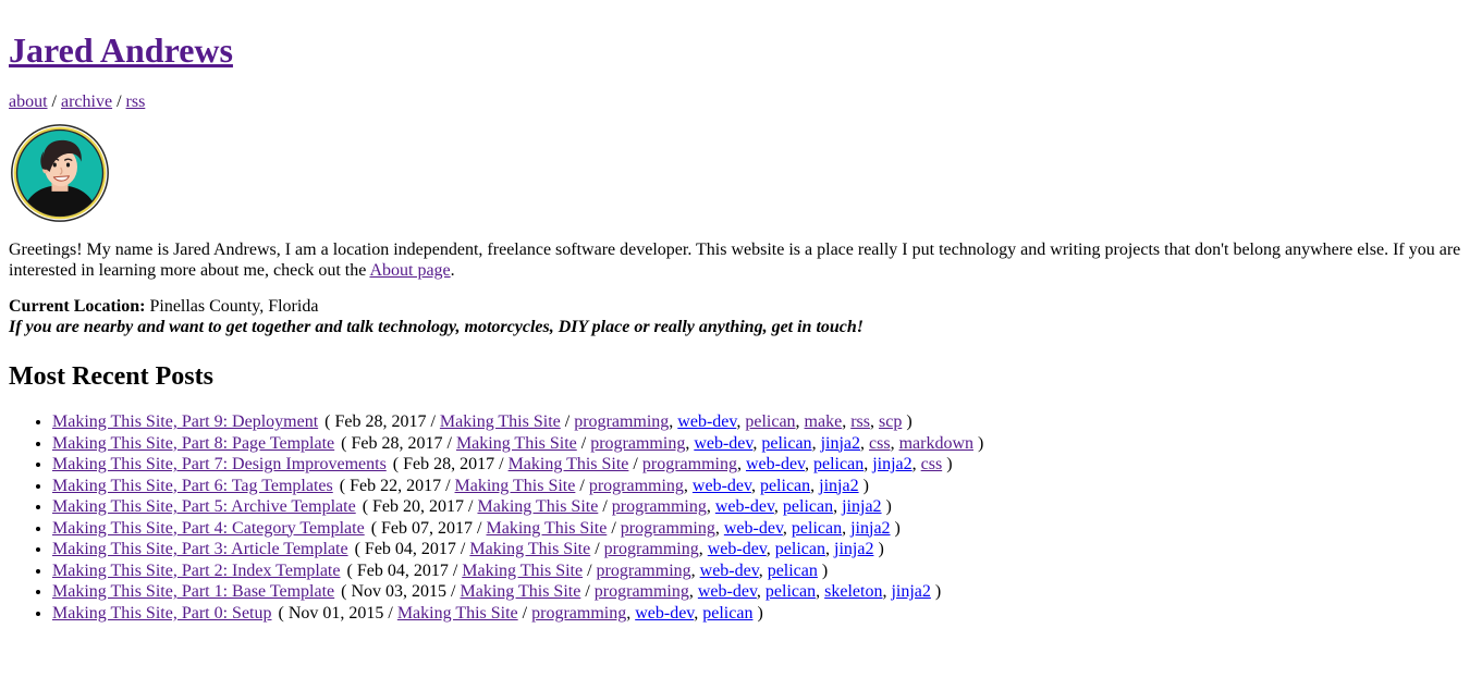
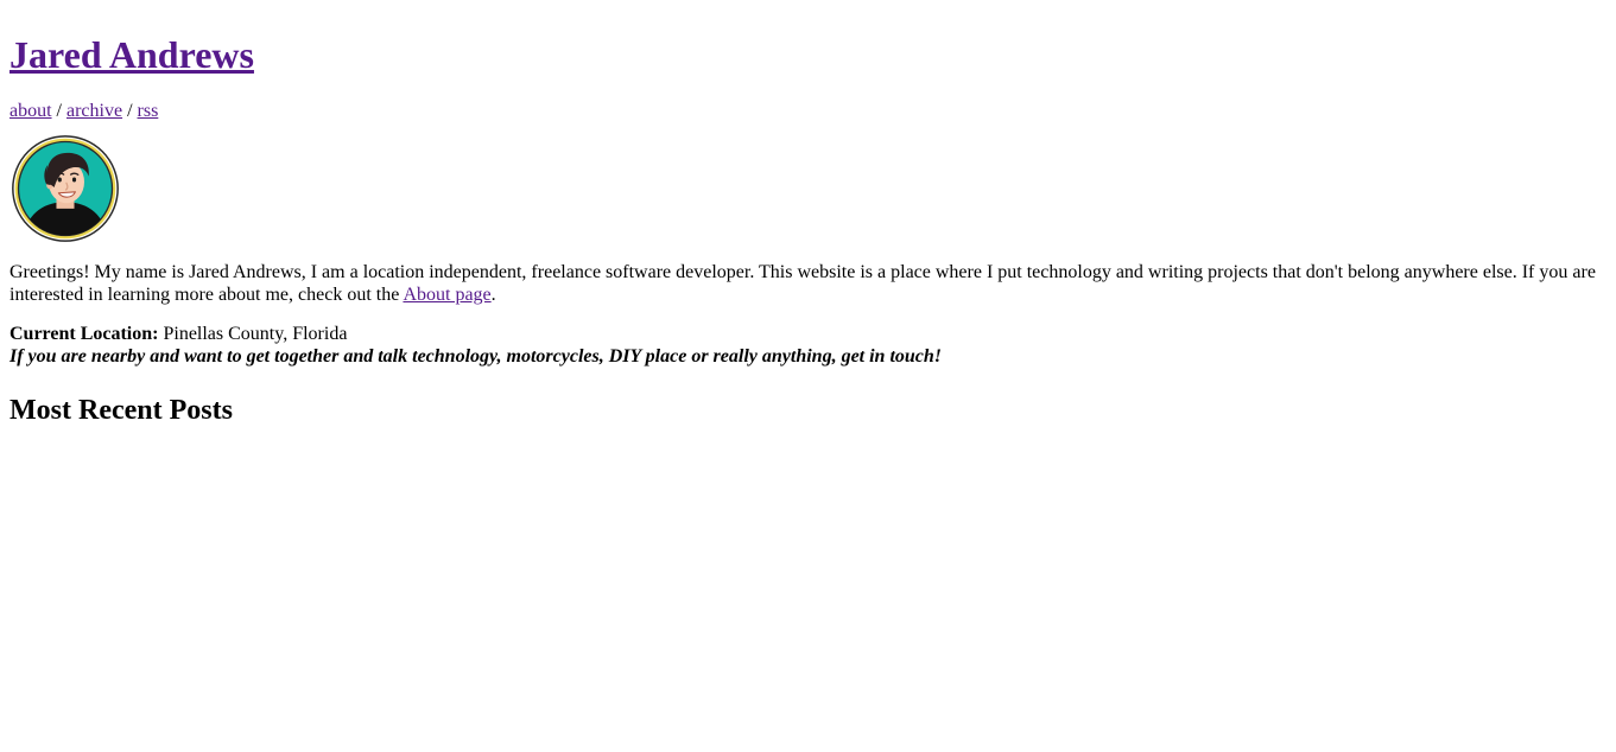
  Jared Andrews
  about / archive / rss
- Greetings! My name is Jared Andrews, I am a location independent, freelance software developer. This website is a place really I put technology and writing projects that don't belong anywhere else. If you are interested in learning more about me, check out the About page.
+ Greetings! My name is Jared Andrews, I am a location independent, freelance software developer. This website is a place where I put technology and writing projects that don't belong anywhere else. If you are interested in learning more about me, check out the About page.
  Current Location: Pinellas County, Florida
  If you are nearby and want to get together and talk technology, motorcycles, DIY place or really anything, get in touch!
  Most Recent Posts
- Making This Site, Part 9: Deployment ( Feb 28, 2017 / Making This Site / programming, web-dev, pelican, make, rss, scp )
- Making This Site, Part 8: Page Template ( Feb 28, 2017 / Making This Site / programming, web-dev, pelican, jinja2, css, markdown )
- Making This Site, Part 7: Design Improvements ( Feb 28, 2017 / Making This Site / programming, web-dev, pelican, jinja2, css )
- Making This Site, Part 6: Tag Templates ( Feb 22, 2017 / Making This Site / programming, web-dev, pelican, jinja2 )
- Making This Site, Part 5: Archive Template ( Feb 20, 2017 / Making This Site / programming, web-dev, pelican, jinja2 )
- Making This Site, Part 4: Category Template ( Feb 07, 2017 / Making This Site / programming, web-dev, pelican, jinja2 )
- Making This Site, Part 3: Article Template ( Feb 04, 2017 / Making This Site / programming, web-dev, pelican, jinja2 )
- Making This Site, Part 2: Index Template ( Feb 04, 2017 / Making This Site / programming, web-dev, pelican )
- Making This Site, Part 1: Base Template ( Nov 03, 2015 / Making This Site / programming, web-dev, pelican, skeleton, jinja2 )
- Making This Site, Part 0: Setup ( Nov 01, 2015 / Making This Site / programming, web-dev, pelican )
